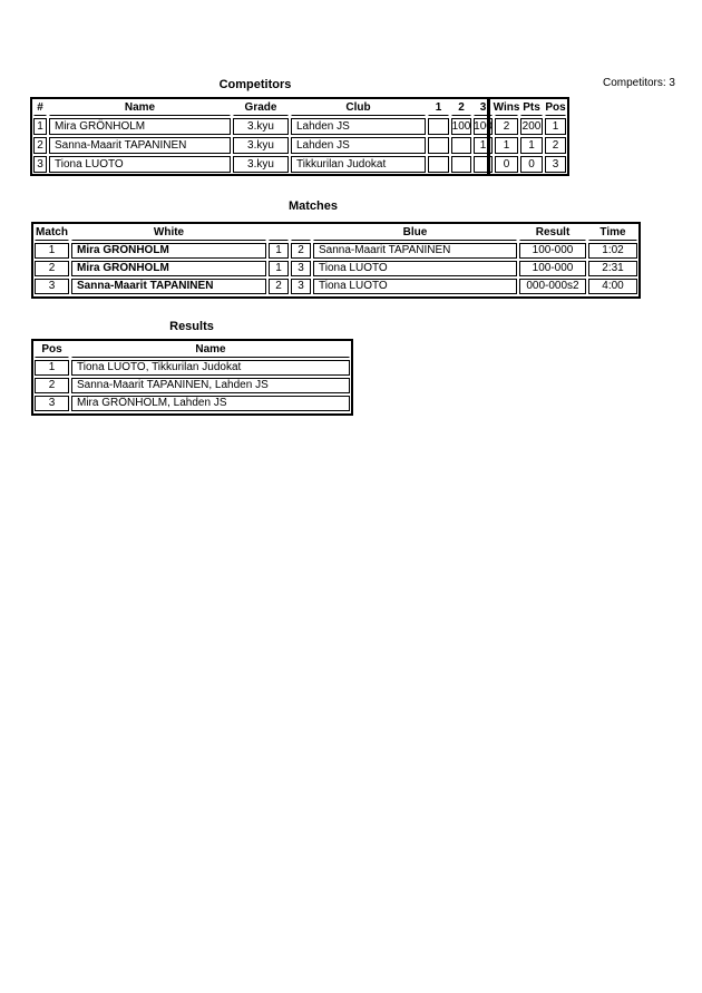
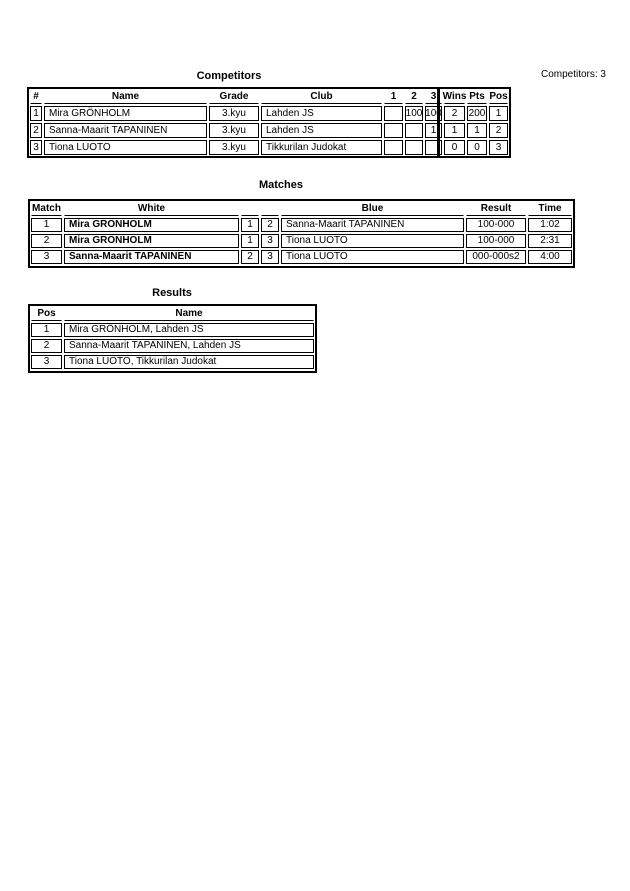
  Competitors: 3
  Competitors
  #
  Name
  Grade
  Club
  1
  2
  3
  Wins
  Pts
  Pos
  1
  Mira GRÖNHOLM
  3.kyu
  Lahden JS
  100
  2
  200
  1
  2
  Sanna-Maarit TAPANINEN
  3.kyu
  Lahden JS
  1
  1
  1
  2
  3
  Tiona LUOTO
  3.kyu
  Tikkurilan Judokat
  0
  0
  3
  Matches
  Match
  White
  Blue
  Result
  Time
  1
  Mira GRÖNHOLM
  1
  2
  Sanna-Maarit TAPANINEN
  100-000
  1:02
  2
  Mira GRÖNHOLM
  1
  3
  Tiona LUOTO
  100-000
  2:31
  3
  Sanna-Maarit TAPANINEN
  2
  3
  Tiona LUOTO
  000-000s2
  4:00
  Results
  Pos
  Name
  1
- Tiona LUOTO, Tikkurilan Judokat
+ Mira GRÖNHOLM, Lahden JS
  2
  Sanna-Maarit TAPANINEN, Lahden JS
  3
- Mira GRÖNHOLM, Lahden JS
+ Tiona LUOTO, Tikkurilan Judokat
